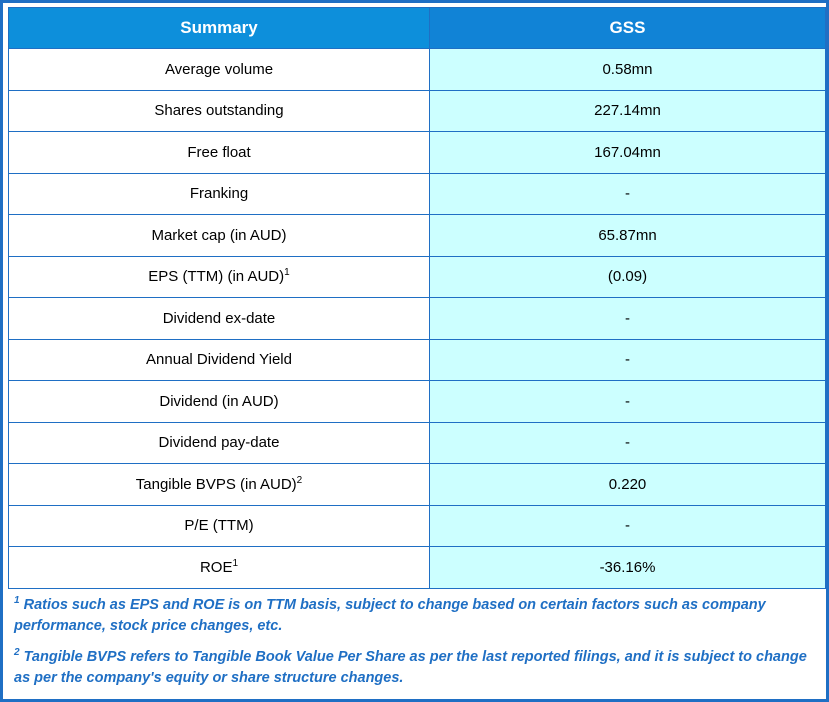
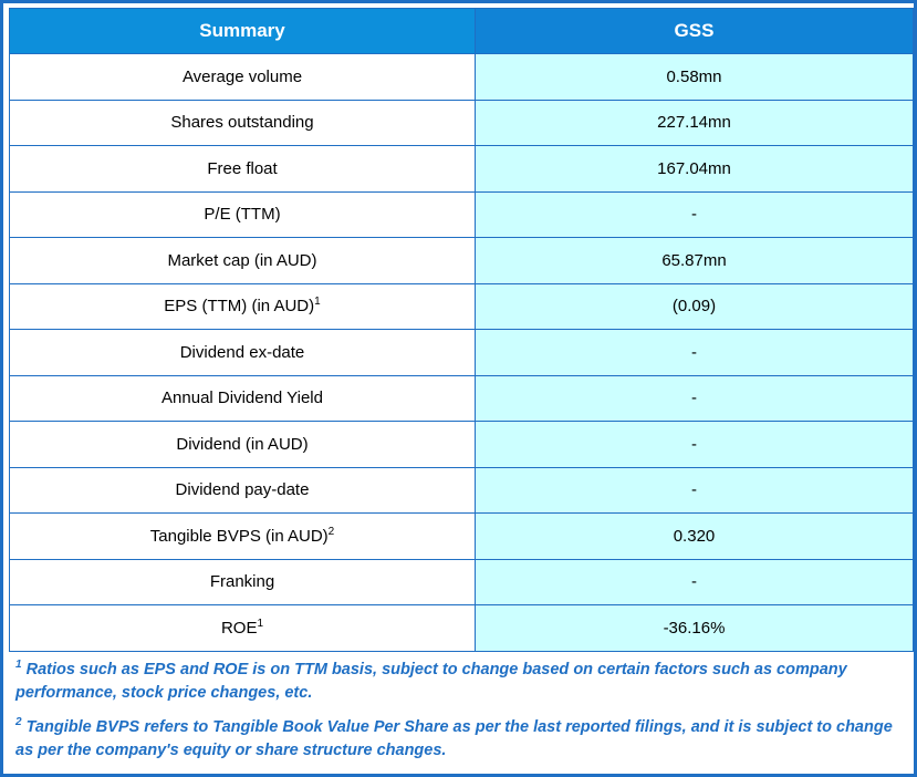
  Summary	GSS
  Average volume	0.58mn
  Shares outstanding	227.14mn
  Free float	167.04mn
- Franking	-
+ P/E (TTM)	-
  Market cap (in AUD)	65.87mn
  EPS (TTM) (in AUD)1	(0.09)
  Dividend ex-date	-
  Annual Dividend Yield	-
  Dividend (in AUD)	-
  Dividend pay-date	-
- Tangible BVPS (in AUD)2	0.220
+ Tangible BVPS (in AUD)2	0.320
- P/E (TTM)	-
+ Franking	-
  ROE1	-36.16%
  1 Ratios such as EPS and ROE is on TTM basis, subject to change based on certain factors such as company performance, stock price changes, etc.
  2 Tangible BVPS refers to Tangible Book Value Per Share as per the last reported filings, and it is subject to change as per the company's equity or share structure changes.
